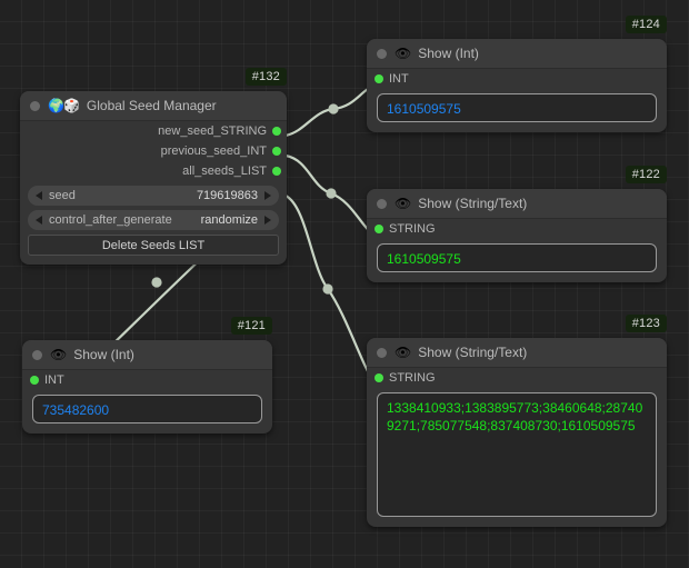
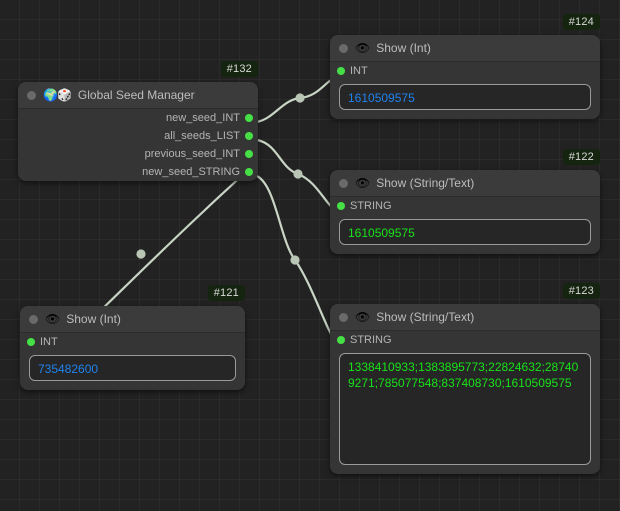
  #132
  🌍🎲
  Global Seed Manager
+ new_seed_INT
- new_seed_STRING
+ all_seeds_LIST
  previous_seed_INT
- all_seeds_LIST
+ new_seed_STRING
- seed
- 719619863
- control_after_generate
- randomize
- Delete Seeds LIST
  #124
  👁
  Show (Int)
  INT
  1610509575
  #122
  👁
  Show (String/Text)
  STRING
  1610509575
  #123
  👁
  Show (String/Text)
  STRING
- 1338410933;1383895773;38460648;287409271;785077548;837408730;1610509575
+ 1338410933;1383895773;22824632;287409271;785077548;837408730;1610509575
  #121
  👁
  Show (Int)
  INT
  735482600
